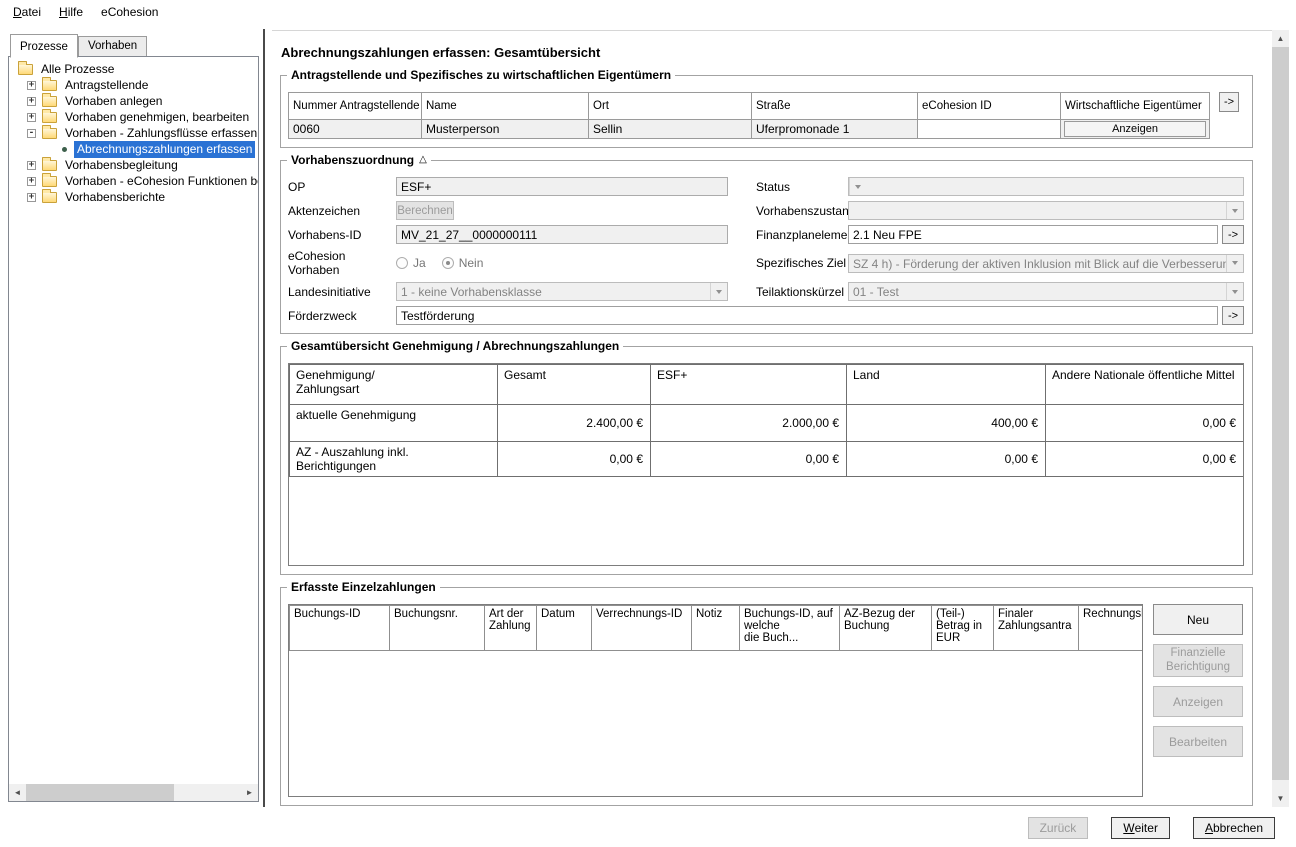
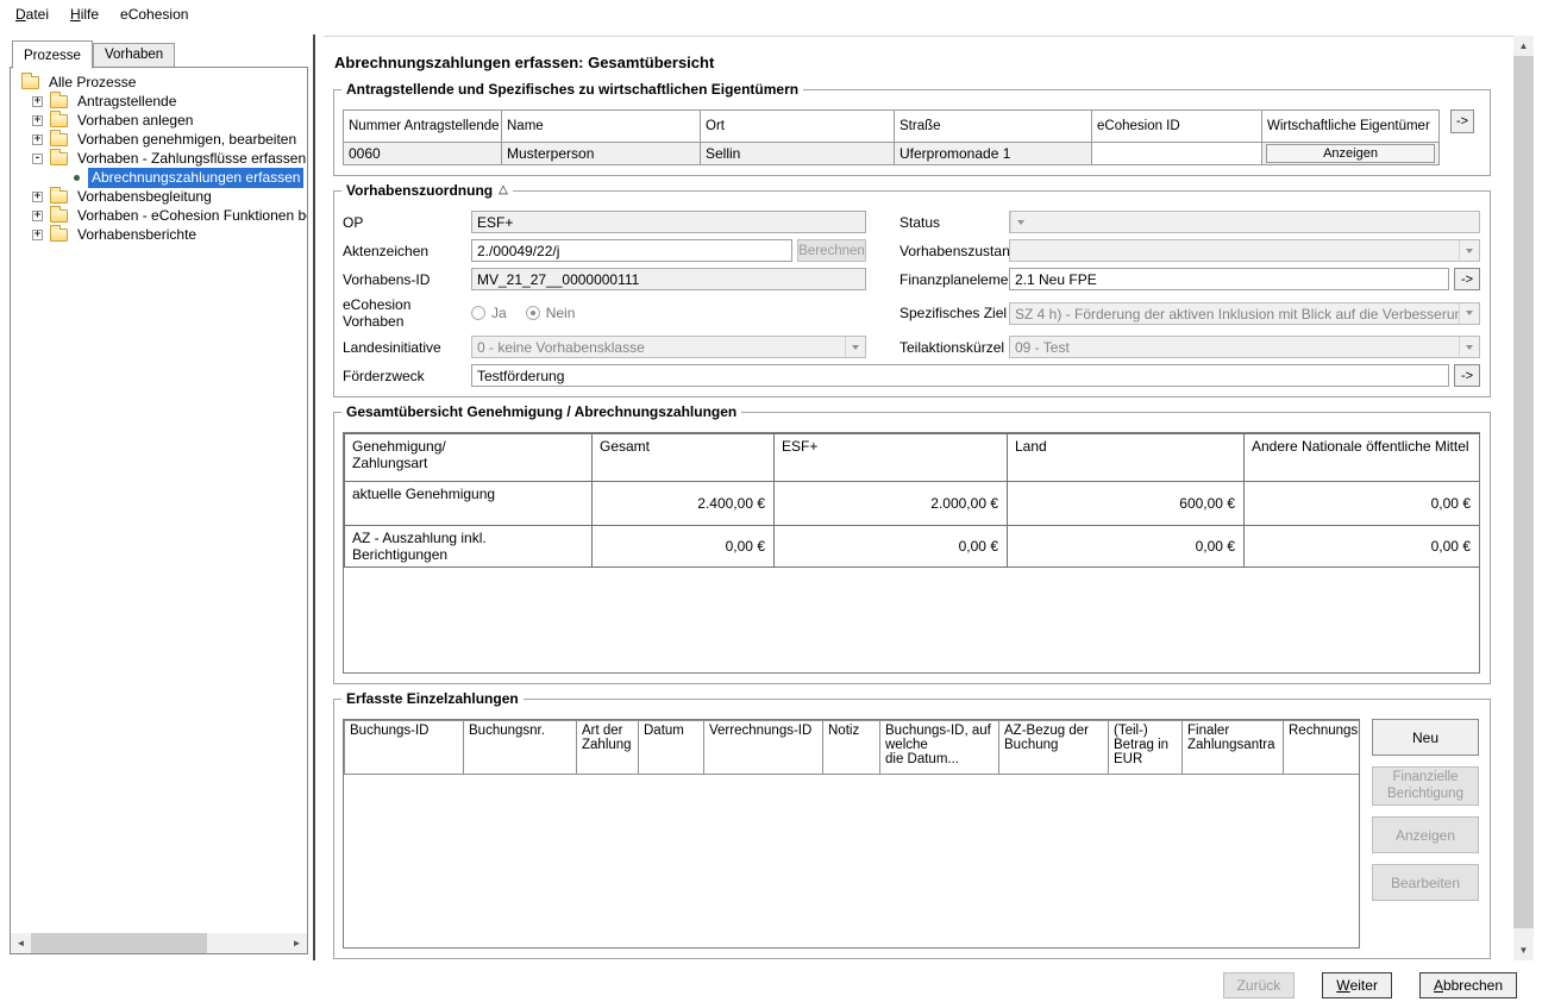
  Datei
  Hilfe
  eCohesion
  Prozesse
  Vorhaben
  Alle Prozesse
  +
  Antragstellende
  +
  Vorhaben anlegen
  +
  Vorhaben genehmigen, bearbeiten
  -
  Vorhaben - Zahlungsflüsse erfassen
  Abrechnungszahlungen erfassen
  +
  Vorhabensbegleitung
  +
  Vorhaben - eCohesion Funktionen b
  +
  Vorhabensberichte
  ◄
  ►
  Abrechnungszahlungen erfassen: Gesamtübersicht
  Antragstellende und Spezifisches zu wirtschaftlichen Eigentümern
  Nummer Antragstellende	Name	Ort	Straße	eCohesion ID	Wirtschaftliche Eigentümer
  0060	Musterperson	Sellin	Uferpromonade 1		Anzeigen
  ->
  Vorhabenszuordnung
  △
  OP
  ESF+
  Status
  Aktenzeichen
+ 2./00049/22/j
  Berechnen
  Vorhabenszustan
  Vorhabens-ID
  MV_21_27__0000000111
  Finanzplaneleme
  2.1 Neu FPE
  ->
  eCohesion Vorhaben
  Ja
  Nein
  Spezifisches Ziel
  SZ 4 h) - Förderung der aktiven Inklusion mit Blick auf die Verbesserun
  Landesinitiative
- 1 - keine Vorhabensklasse
+ 0 - keine Vorhabensklasse
  Teilaktionskürzel
- 01 - Test
+ 09 - Test
  Förderzweck
  Testförderung
  ->
  Gesamtübersicht Genehmigung / Abrechnungszahlungen
  Genehmigung/ Zahlungsart	Gesamt	ESF+	Land	Andere Nationale öffentliche Mittel
- aktuelle Genehmigung	2.400,00 €	2.000,00 €	400,00 €	0,00 €
+ aktuelle Genehmigung	2.400,00 €	2.000,00 €	600,00 €	0,00 €
  AZ - Auszahlung inkl. Berichtigungen	0,00 €	0,00 €	0,00 €	0,00 €
  Erfasste Einzelzahlungen
- Buchungs-ID	Buchungsnr.	Art der Zahlung	Datum	Verrechnungs-ID	Notiz	Buchungs-ID, auf welche die Buch...	AZ-Bezug der Buchung	(Teil-) Betrag in EUR	Finaler Zahlungsantra	Rechnungs
+ Buchungs-ID	Buchungsnr.	Art der Zahlung	Datum	Verrechnungs-ID	Notiz	Buchungs-ID, auf welche die Datum...	AZ-Bezug der Buchung	(Teil-) Betrag in EUR	Finaler Zahlungsantra	Rechnungs
  Neu
  Finanzielle Berichtigung
  Anzeigen
  Bearbeiten
  ▲
  ▼
  Zurück
  W
  eiter
  A
  bbrechen
